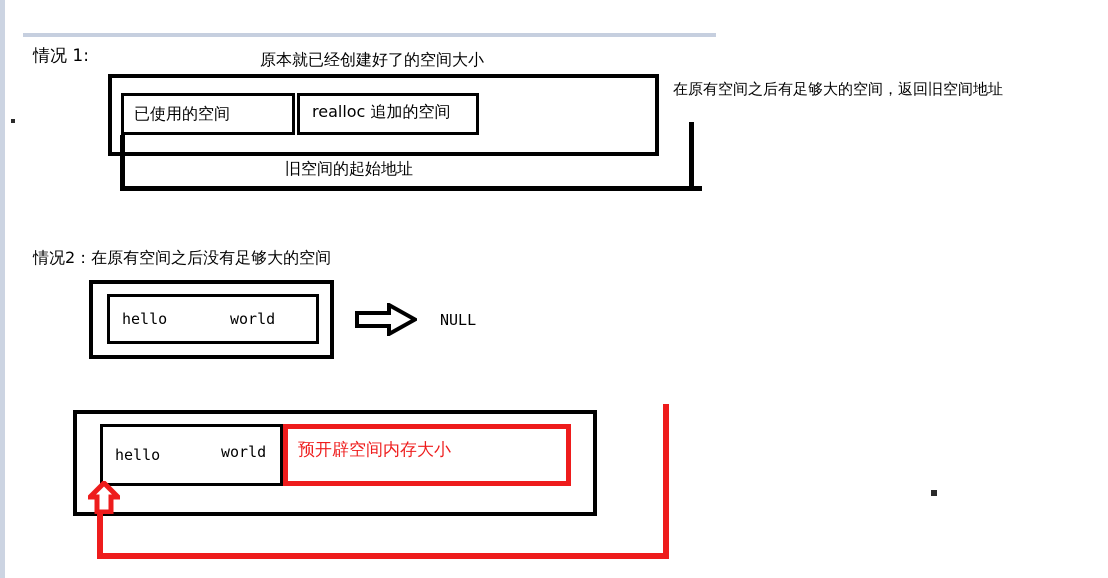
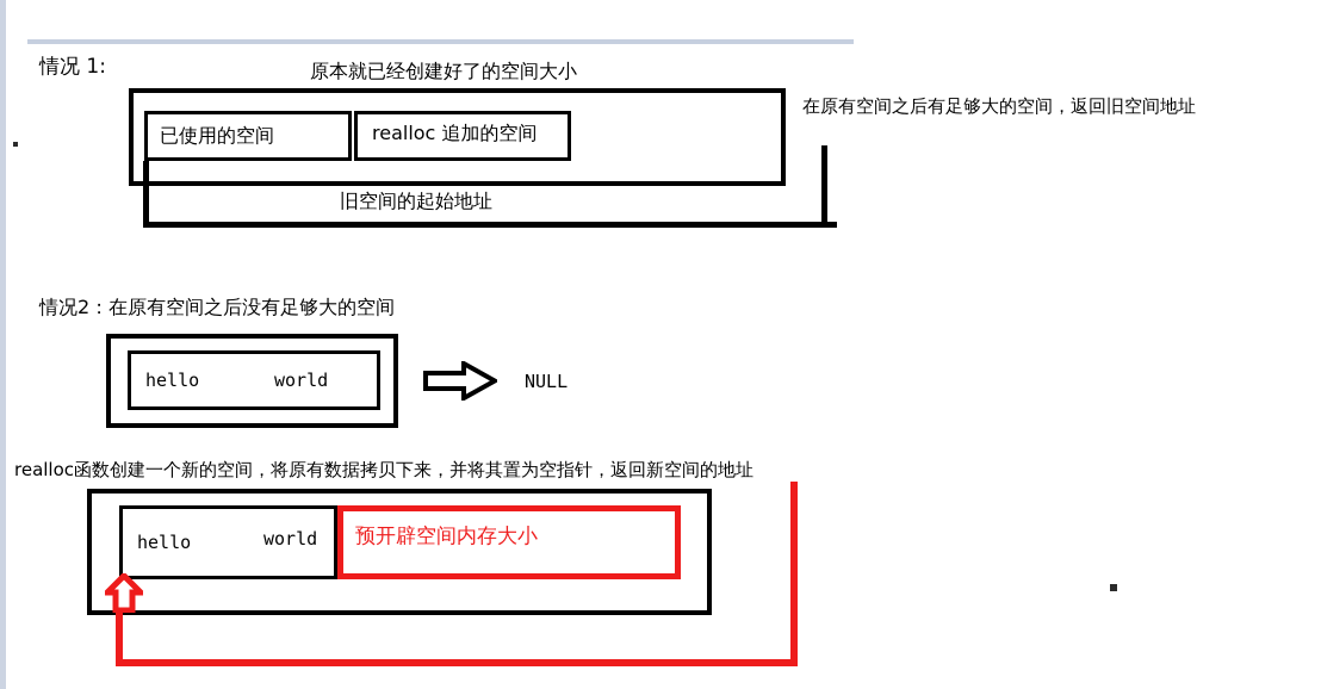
  情况 1:
  原本就已经创建好了的空间大小
  已使用的空间
  realloc 追加的空间
  旧空间的起始地址
  在原有空间之后有足够大的空间，返回旧空间地址
  情况2：在原有空间之后没有足够大的空间
  hello
  world
  NULL
+ realloc函数创建一个新的空间，将原有数据拷贝下来，并将其置为空指针，返回新空间的地址
  hello
  world
  预开辟空间内存大小
